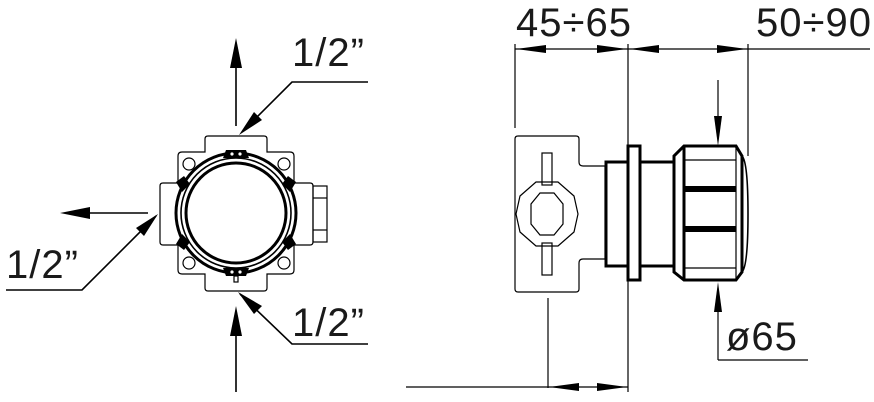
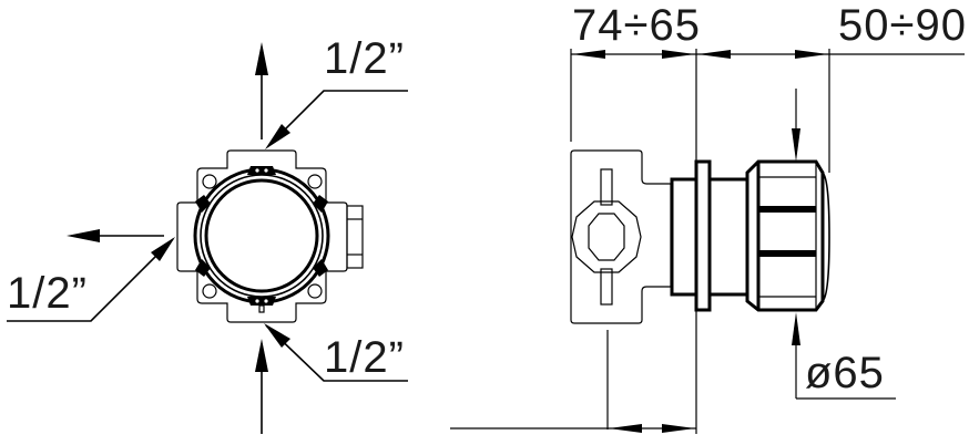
  1/2”
  1/2”
  1/2”
- 45÷65
+ 74÷65
  50÷90
  ø65
